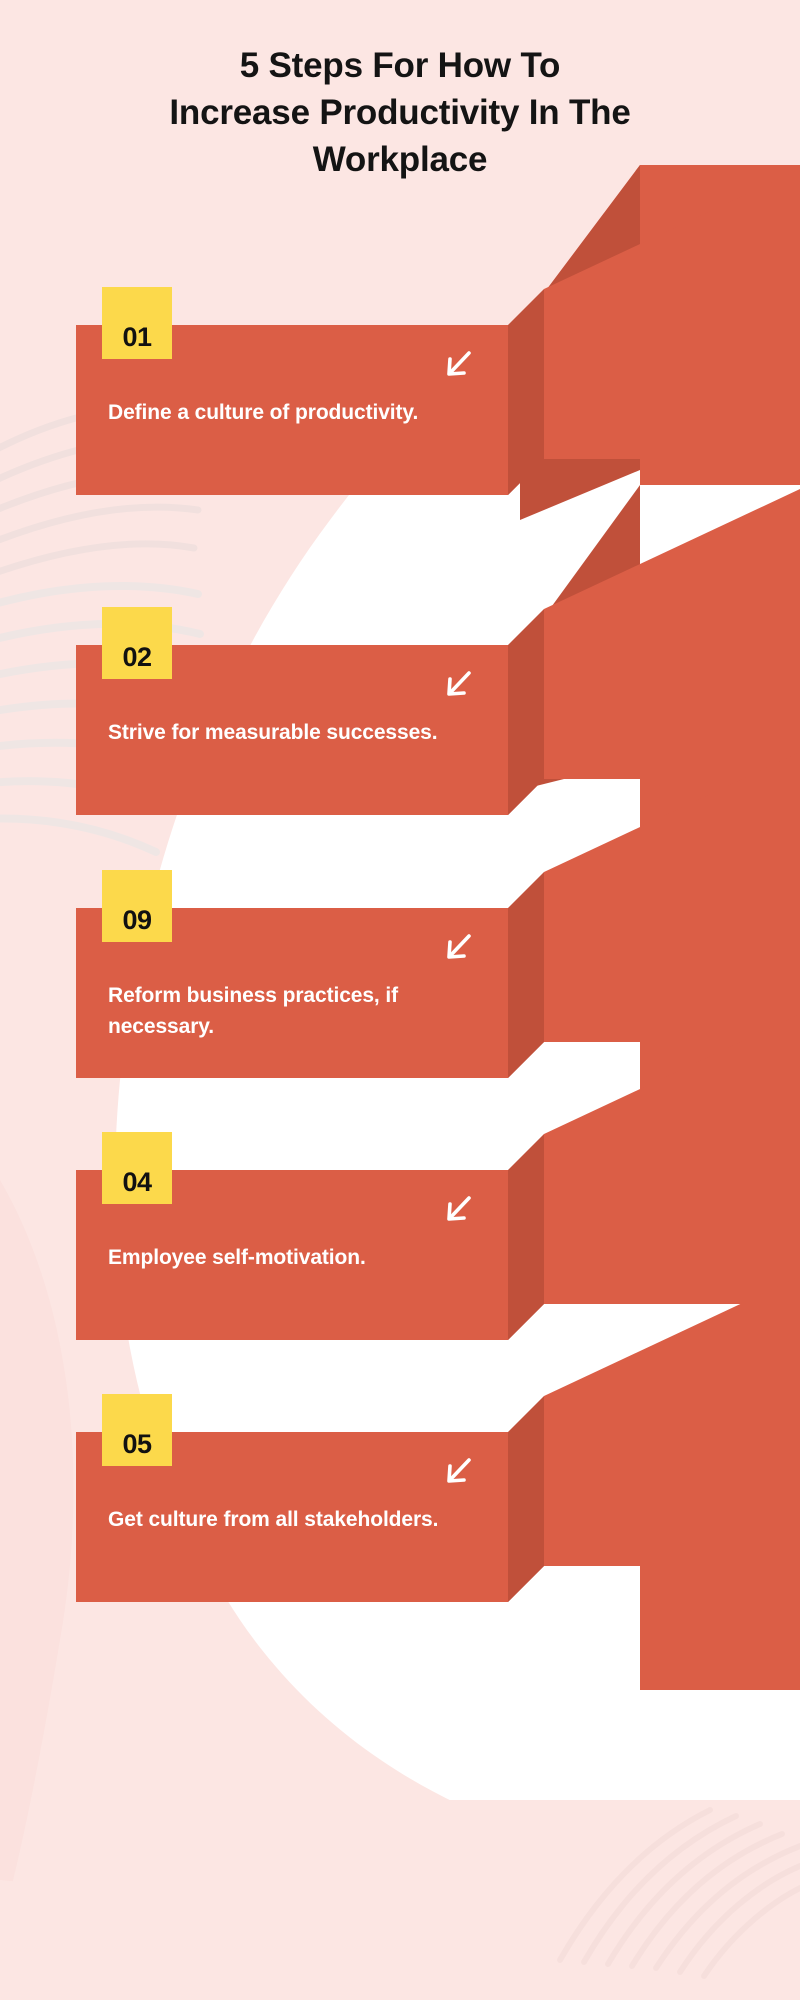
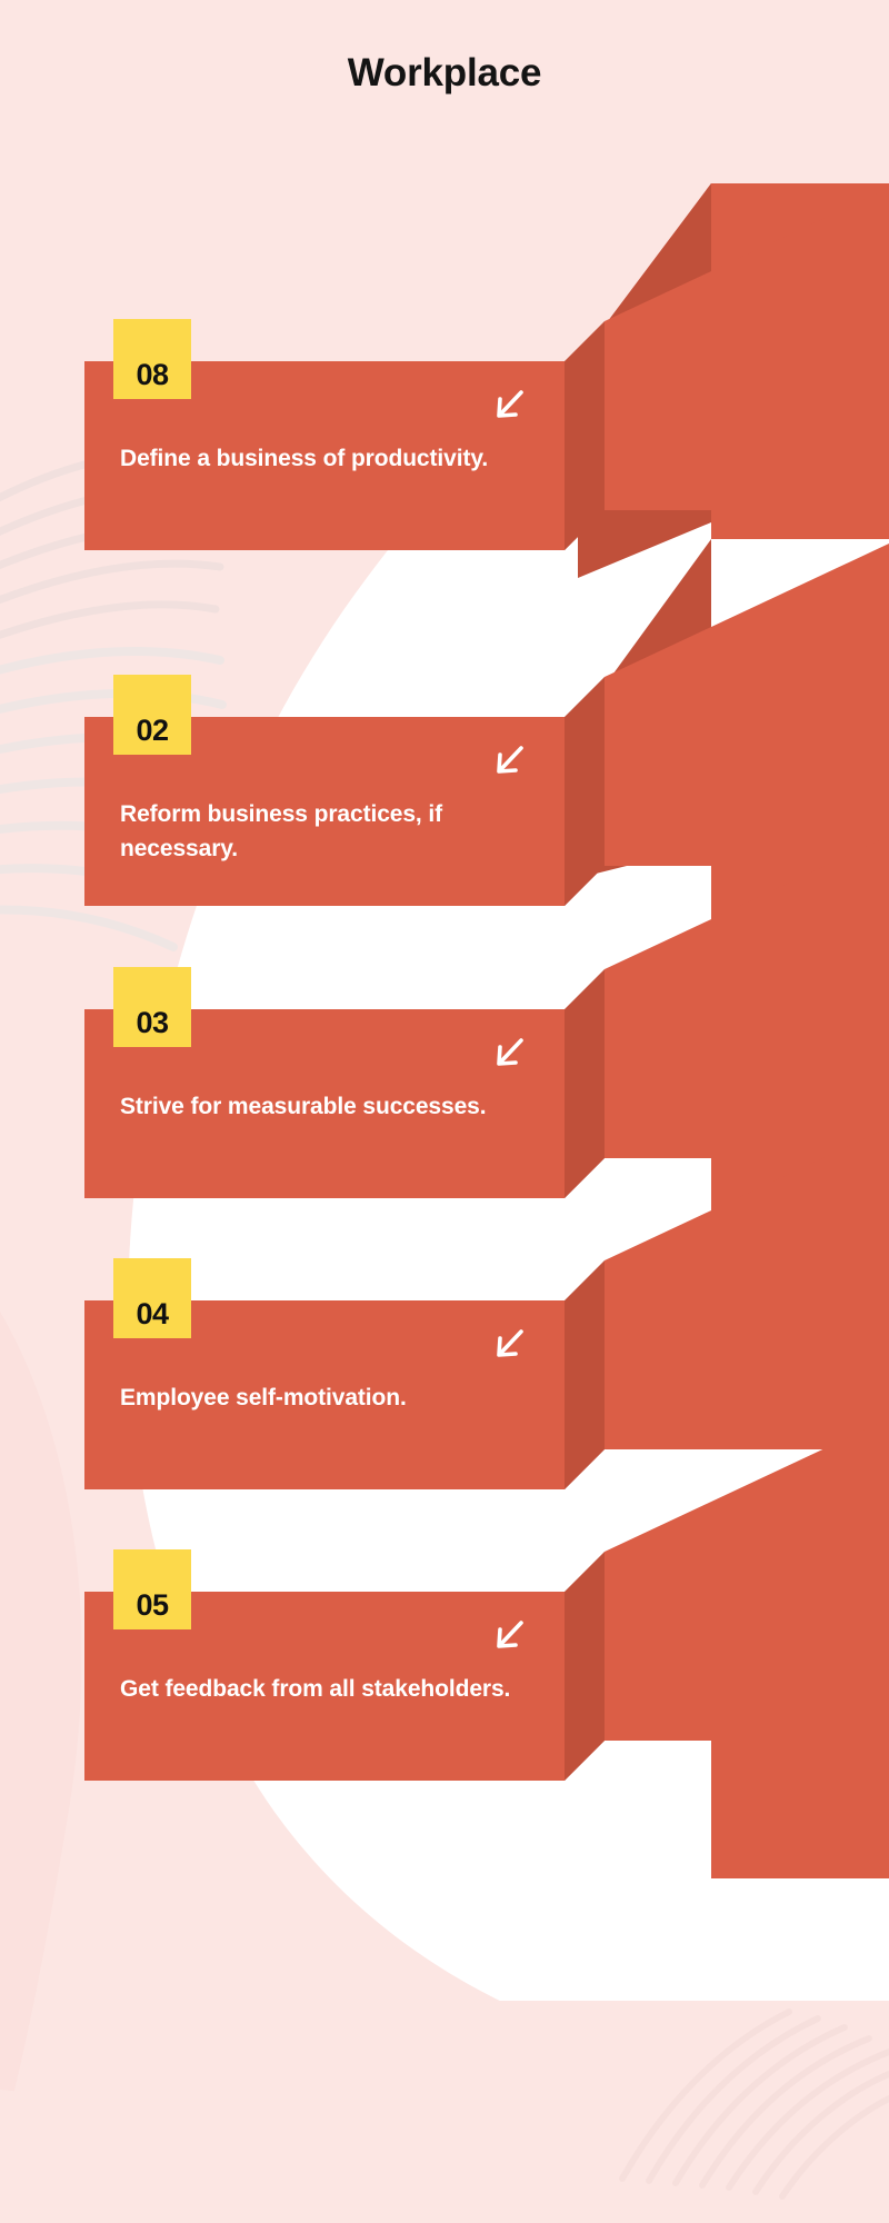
- 5 Steps For How To
- Increase Productivity In The
  Workplace
- 01
+ 08
- Define a culture of productivity.
+ Define a business of productivity.
  02
- Strive for measurable successes.
+ Reform business practices, if necessary.
- 09
+ 03
- Reform business practices, if necessary.
+ Strive for measurable successes.
  04
  Employee self-motivation.
  05
- Get culture from all stakeholders.
+ Get feedback from all stakeholders.
